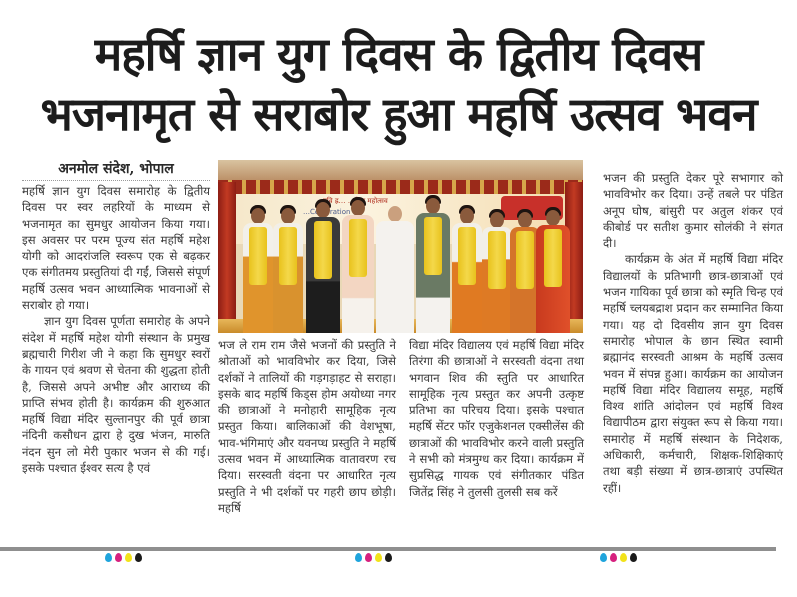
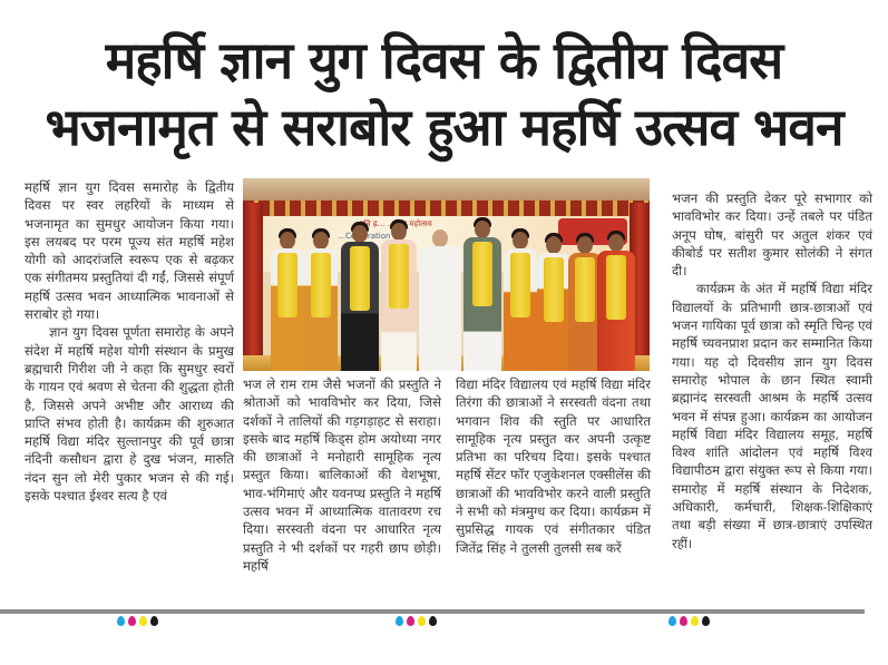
  महर्षि ज्ञान युग दिवस के द्वितीय दिवस
  भजनामृत से सराबोर हुआ महर्षि उत्सव भवन
- अनमोल संदेश, भोपाल
- महर्षि ज्ञान युग दिवस समारोह के द्वितीय दिवस पर स्वर लहरियों के माध्यम से भजनामृत का सुमधुर आयोजन किया गया। इस अवसर पर परम पूज्य संत महर्षि महेश योगी को आदरांजलि स्वरूप एक से बढ़कर एक संगीतमय प्रस्तुतियां दी गईं, जिससे संपूर्ण महर्षि उत्सव भवन आध्यात्मिक भावनाओं से सराबोर हो गया।
+ महर्षि ज्ञान युग दिवस समारोह के द्वितीय दिवस पर स्वर लहरियों के माध्यम से भजनामृत का सुमधुर आयोजन किया गया। इस लयबद पर परम पूज्य संत महर्षि महेश योगी को आदरांजलि स्वरूप एक से बढ़कर एक संगीतमय प्रस्तुतियां दी गईं, जिससे संपूर्ण महर्षि उत्सव भवन आध्यात्मिक भावनाओं से सराबोर हो गया।
  ज्ञान युग दिवस पूर्णता समारोह के अपने संदेश में महर्षि महेश योगी संस्थान के प्रमुख ब्रह्मचारी गिरीश जी ने कहा कि सुमधुर स्वरों के गायन एवं श्रवण से चेतना की शुद्धता होती है, जिससे अपने अभीष्ट और आराध्य की प्राप्ति संभव होती है। कार्यक्रम की शुरुआत महर्षि विद्या मंदिर सुल्तानपुर की पूर्व छात्रा नंदिनी कसौधन द्वारा हे दुख भंजन, मारुति नंदन सुन लो मेरी पुकार भजन से की गई। इसके पश्चात ईश्वर सत्य है एवं
  वि ह्र… महोत्सव
  भज ले राम राम जैसे भजनों की प्रस्तुति ने श्रोताओं को भावविभोर कर दिया, जिसे दर्शकों ने तालियों की गड़गड़ाहट से सराहा। इसके बाद महर्षि किड्स होम अयोध्या नगर की छात्राओं ने मनोहारी सामूहिक नृत्य प्रस्तुत किया। बालिकाओं की वेशभूषा, भाव-भंगिमाएं और यवनप्ध प्रस्तुति ने महर्षि उत्सव भवन में आध्यात्मिक वातावरण रच दिया। सरस्वती वंदना पर आधारित नृत्य प्रस्तुति ने भी दर्शकों पर गहरी छाप छोड़ी। महर्षि
  विद्या मंदिर विद्यालय एवं महर्षि विद्या मंदिर तिरंगा की छात्राओं ने सरस्वती वंदना तथा भगवान शिव की स्तुति पर आधारित सामूहिक नृत्य प्रस्तुत कर अपनी उत्कृष्ट प्रतिभा का परिचय दिया। इसके पश्चात महर्षि सेंटर फॉर एजुकेशनल एक्सीलेंस की छात्राओं की भावविभोर करने वाली प्रस्तुति ने सभी को मंत्रमुग्ध कर दिया। कार्यक्रम में सुप्रसिद्ध गायक एवं संगीतकार पंडित जितेंद्र सिंह ने तुलसी तुलसी सब करें
  भजन की प्रस्तुति देकर पूरे सभागार को भावविभोर कर दिया। उन्हें तबले पर पंडित अनूप घोष, बांसुरी पर अतुल शंकर एवं कीबोर्ड पर सतीश कुमार सोलंकी ने संगत दी।
- कार्यक्रम के अंत में महर्षि विद्या मंदिर विद्यालयों के प्रतिभागी छात्र-छात्राओं एवं भजन गायिका पूर्व छात्रा को स्मृति चिन्ह एवं महर्षि च्लयबद्राश प्रदान कर सम्मानित किया गया। यह दो दिवसीय ज्ञान युग दिवस समारोह भोपाल के छान स्थित स्वामी ब्रह्मानंद सरस्वती आश्रम के महर्षि उत्सव भवन में संपन्न हुआ। कार्यक्रम का आयोजन महर्षि विद्या मंदिर विद्यालय समूह, महर्षि विश्व शांति आंदोलन एवं महर्षि विश्व विद्यापीठम द्वारा संयुक्त रूप से किया गया। समारोह में महर्षि संस्थान के निदेशक, अधिकारी, कर्मचारी, शिक्षक-शिक्षिकाएं तथा बड़ी संख्या में छात्र-छात्राएं उपस्थित रहीं।
+ कार्यक्रम के अंत में महर्षि विद्या मंदिर विद्यालयों के प्रतिभागी छात्र-छात्राओं एवं भजन गायिका पूर्व छात्रा को स्मृति चिन्ह एवं महर्षि च्यवनप्राश प्रदान कर सम्मानित किया गया। यह दो दिवसीय ज्ञान युग दिवस समारोह भोपाल के छान स्थित स्वामी ब्रह्मानंद सरस्वती आश्रम के महर्षि उत्सव भवन में संपन्न हुआ। कार्यक्रम का आयोजन महर्षि विद्या मंदिर विद्यालय समूह, महर्षि विश्व शांति आंदोलन एवं महर्षि विश्व विद्यापीठम द्वारा संयुक्त रूप से किया गया। समारोह में महर्षि संस्थान के निदेशक, अधिकारी, कर्मचारी, शिक्षक-शिक्षिकाएं तथा बड़ी संख्या में छात्र-छात्राएं उपस्थित रहीं।
